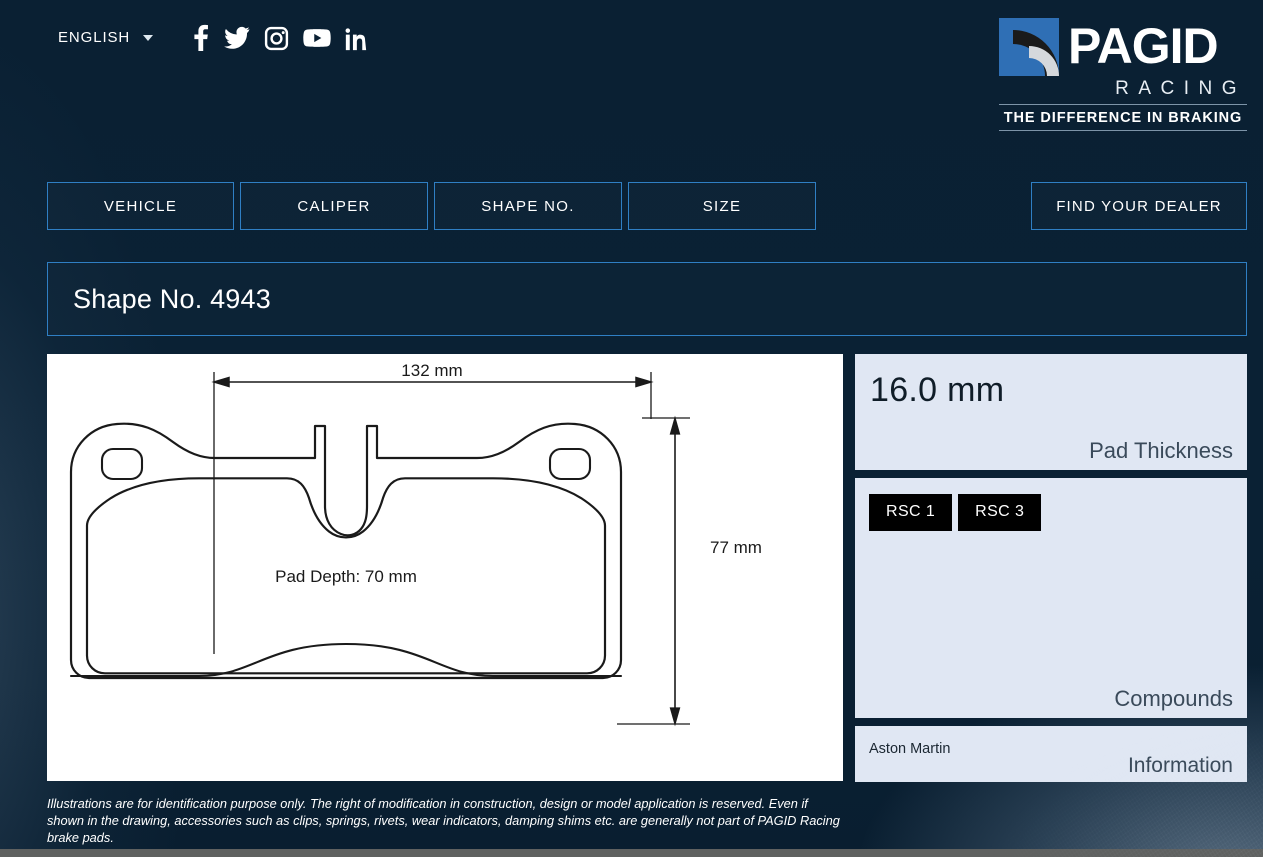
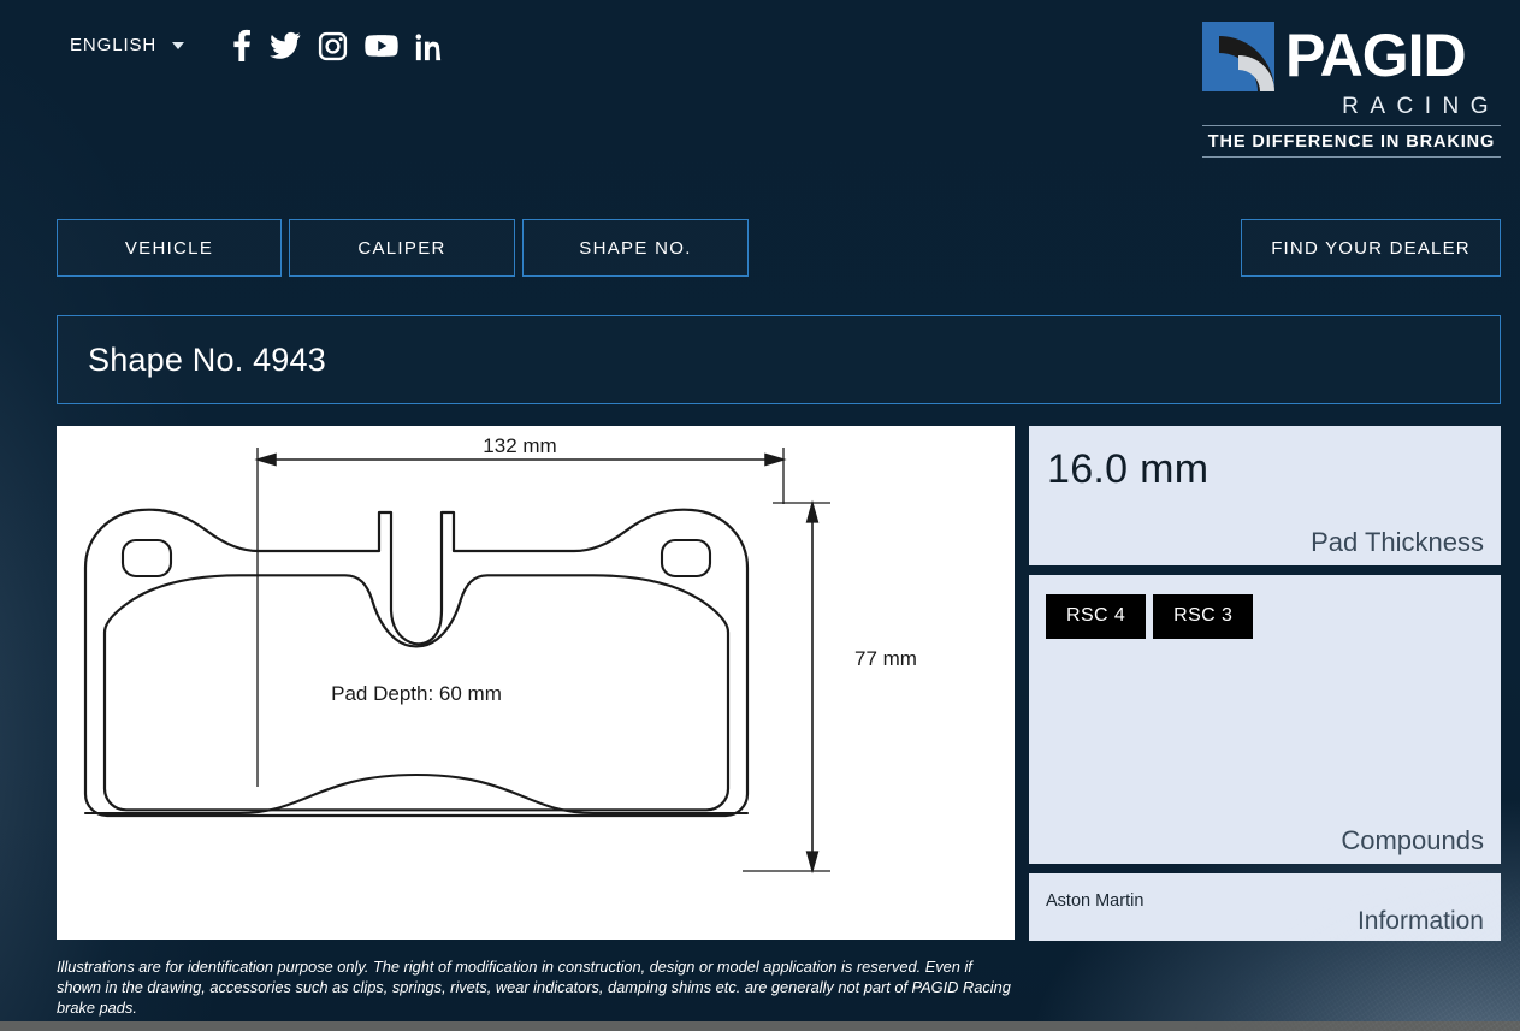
  ENGLISH
  PAGID
  RACING
  THE DIFFERENCE IN BRAKING
  VEHICLE
  CALIPER
  SHAPE NO.
- SIZE
  FIND YOUR DEALER
  Shape No. 4943
  132 mm
  77 mm
- Pad Depth: 70 mm
+ Pad Depth: 60 mm
  Illustrations are for identification purpose only. The right of modification in construction, design or model application is reserved. Even if shown in the drawing, accessories such as clips, springs, rivets, wear indicators, damping shims etc. are generally not part of PAGID Racin brake pads.
  16.0 mm
  Pad Thickness
- RSC 1
+ RSC 4
  RSC 3
